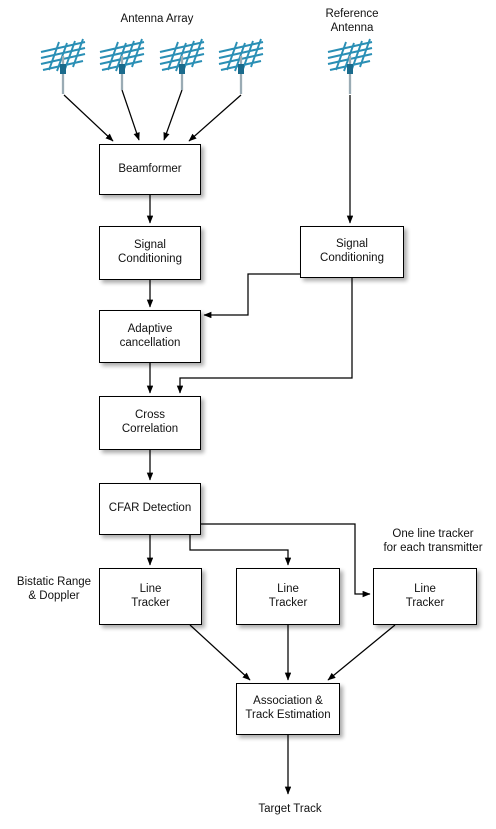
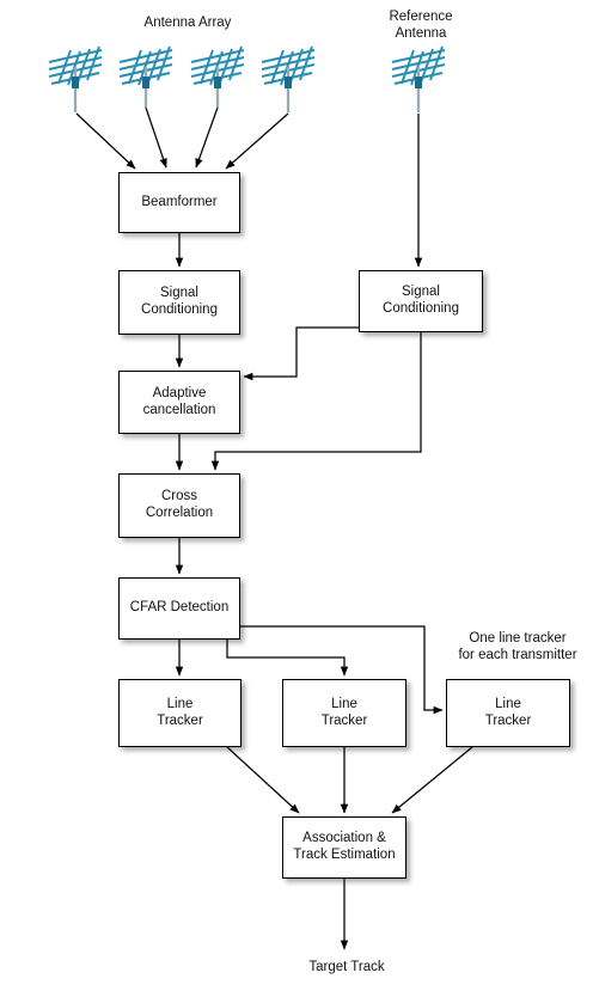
  Antenna Array
  Reference
  Antenna
- Bistatic Range
- & Doppler
  One line tracker
  for each transmitter
  Target Track
  Beamformer
  Signal
  Conditioning
  Signal
  Conditioning
  Adaptive
  cancellation
  Cross
  Correlation
  CFAR Detection
  Line
  Tracker
  Line
  Tracker
  Line
  Tracker
  Association &
  Track Estimation
